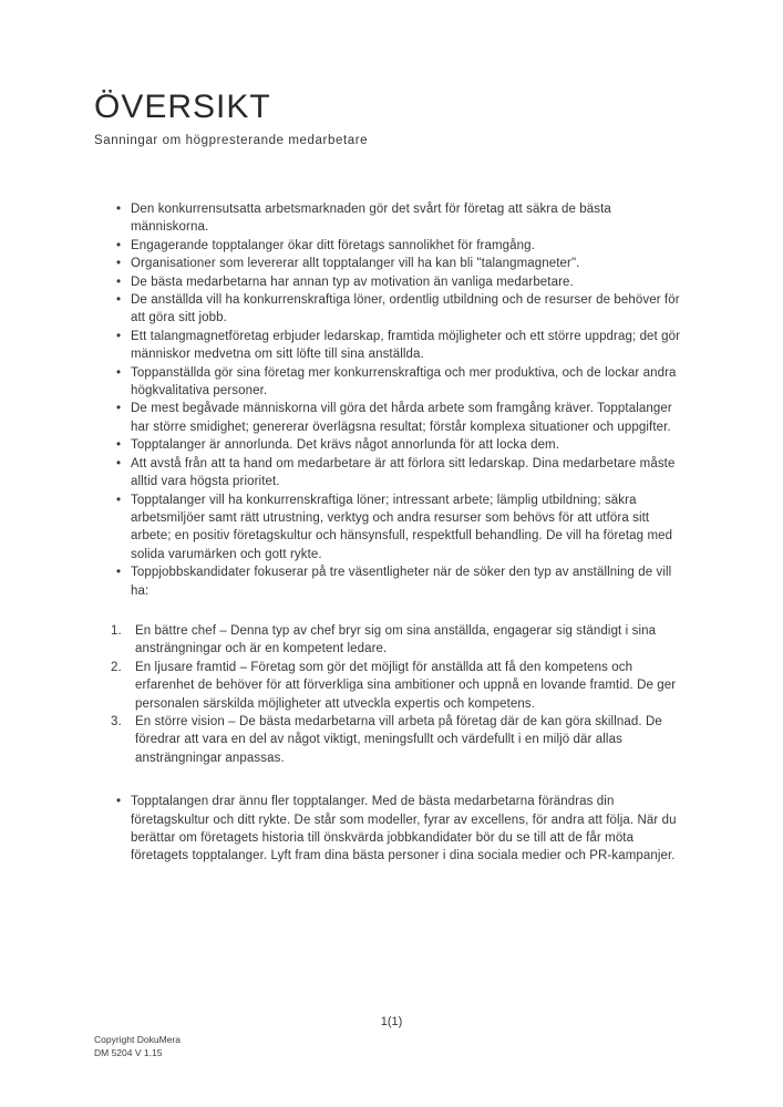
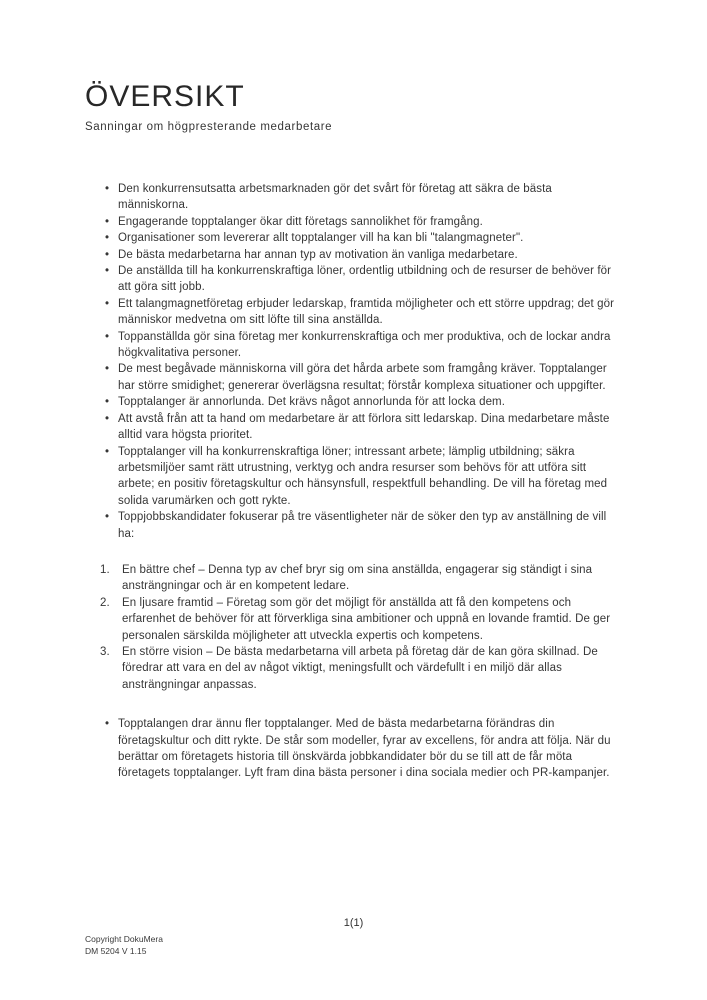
  ÖVERSIKT
  Sanningar om högpresterande medarbetare
  •
  Den konkurrensutsatta arbetsmarknaden gör det svårt för företag att säkra de bästa människorna.
  •
  Engagerande topptalanger ökar ditt företags sannolikhet för framgång.
  •
  Organisationer som levererar allt topptalanger vill ha kan bli "talangmagneter".
  •
  De bästa medarbetarna har annan typ av motivation än vanliga medarbetare.
  •
- De anställda vill ha konkurrenskraftiga löner, ordentlig utbildning och de resurser de behöver för att göra sitt jobb.
+ De anställda till ha konkurrenskraftiga löner, ordentlig utbildning och de resurser de behöver för att göra sitt jobb.
  •
  Ett talangmagnetföretag erbjuder ledarskap, framtida möjligheter och ett större uppdrag; det gör människor medvetna om sitt löfte till sina anställda.
  •
  Toppanställda gör sina företag mer konkurrenskraftiga och mer produktiva, och de lockar andra högkvalitativa personer.
  •
  De mest begåvade människorna vill göra det hårda arbete som framgång kräver. Topptalanger har större smidighet; genererar överlägsna resultat; förstår komplexa situationer och uppgifter.
  •
  Topptalanger är annorlunda. Det krävs något annorlunda för att locka dem.
  •
  Att avstå från att ta hand om medarbetare är att förlora sitt ledarskap. Dina medarbetare måste alltid vara högsta prioritet.
  •
  Topptalanger vill ha konkurrenskraftiga löner; intressant arbete; lämplig utbildning; säkra arbetsmiljöer samt rätt utrustning, verktyg och andra resurser som behövs för att utföra sitt arbete; en positiv företagskultur och hänsynsfull, respektfull behandling. De vill ha företag med solida varumärken och gott rykte.
  •
  Toppjobbskandidater fokuserar på tre väsentligheter när de söker den typ av anställning de vill ha:
  1.
  En bättre chef – Denna typ av chef bryr sig om sina anställda, engagerar sig ständigt i sina ansträngningar och är en kompetent ledare.
  2.
  En ljusare framtid – Företag som gör det möjligt för anställda att få den kompetens och erfarenhet de behöver för att förverkliga sina ambitioner och uppnå en lovande framtid. De ger personalen särskilda möjligheter att utveckla expertis och kompetens.
  3.
  En större vision – De bästa medarbetarna vill arbeta på företag där de kan göra skillnad. De föredrar att vara en del av något viktigt, meningsfullt och värdefullt i en miljö där allas ansträngningar anpassas.
  •
  Topptalangen drar ännu fler topptalanger. Med de bästa medarbetarna förändras din företagskultur och ditt rykte. De står som modeller, fyrar av excellens, för andra att följa. När du berättar om företagets historia till önskvärda jobbkandidater bör du se till att de får möta företagets topptalanger. Lyft fram dina bästa personer i dina sociala medier och PR-kampanjer.
  1(1)
  Copyright DokuMera
  DM 5204 V 1.15
